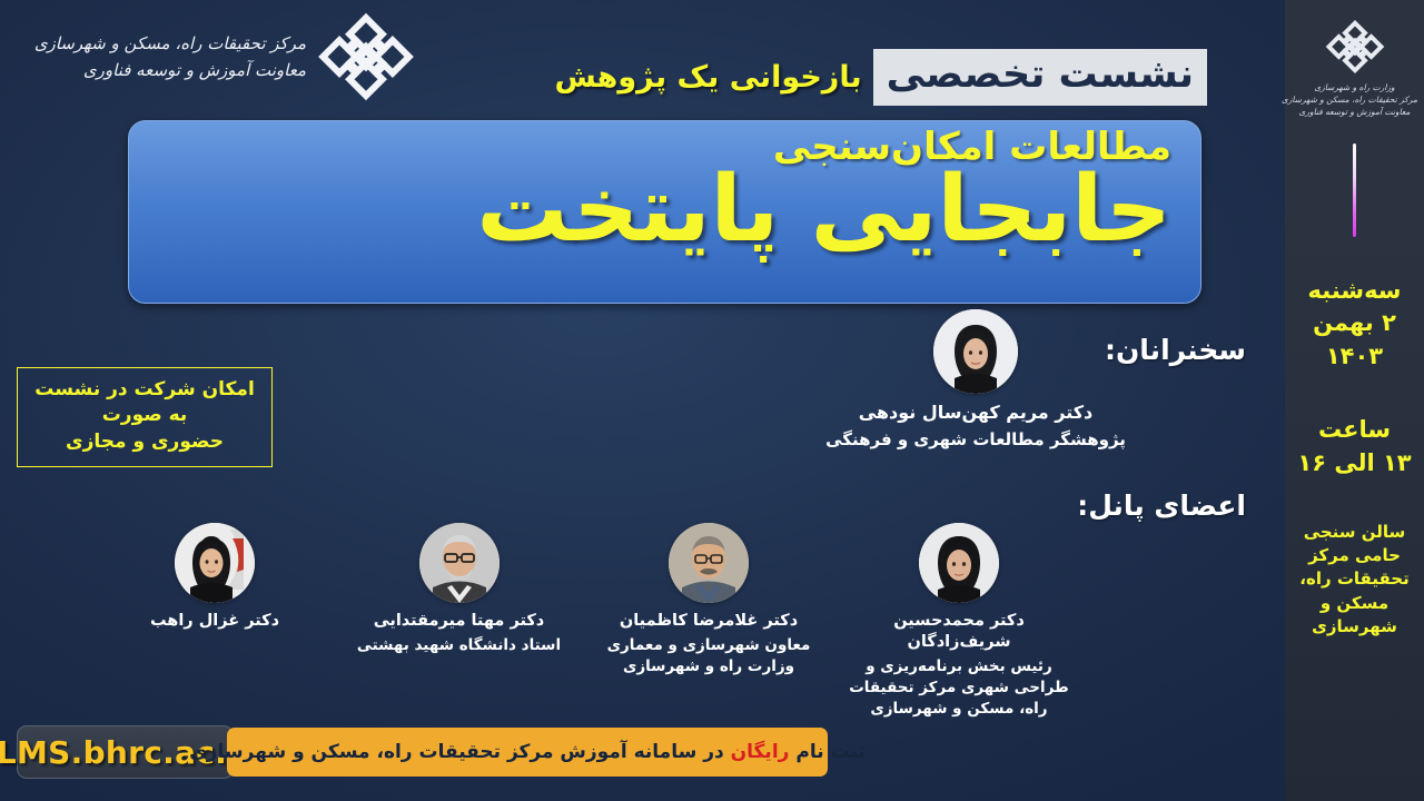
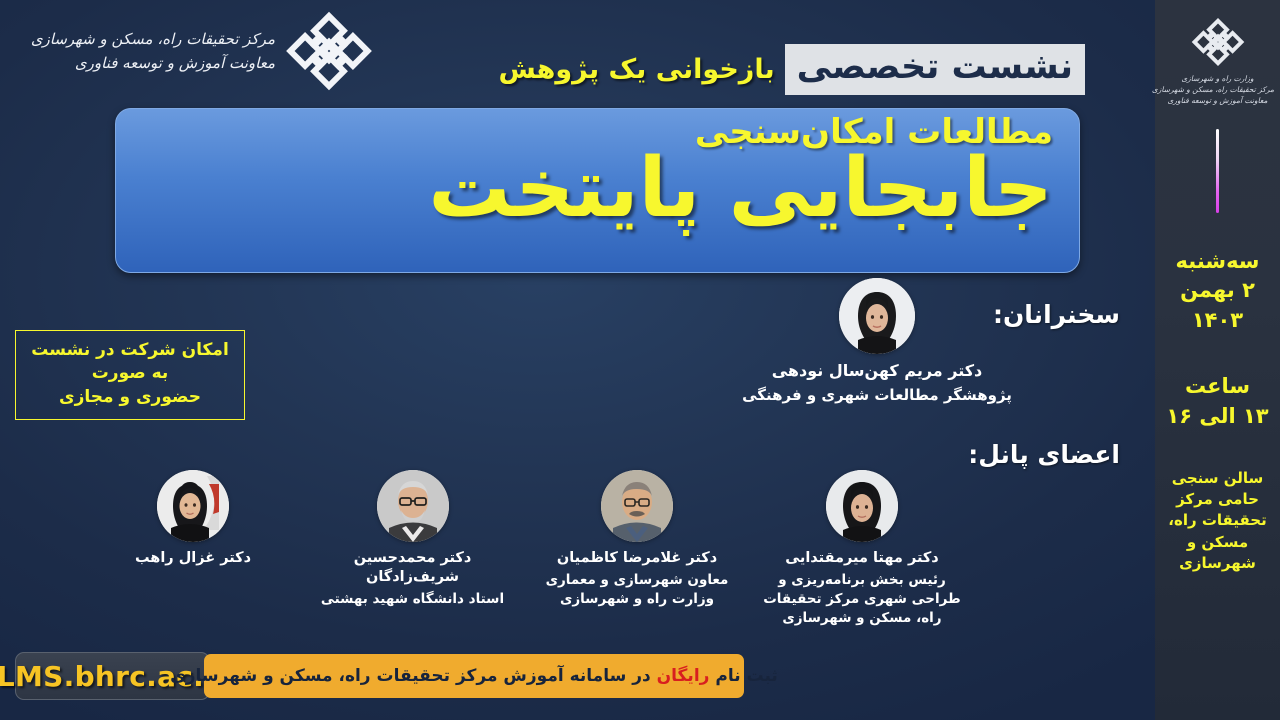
  وزارت راه و شهرسازی
  مرکز تحقیقات راه، مسکن و شهرسازی
  معاونت آموزش و توسعه فناوری
  سهشنبه
  ۲ بهمن
  ۱۴۰۳
  ساعت
  ۱۳ الی ۱۶
  سالن سنجی حامی مرکز تحقیقات راه، مسکن و شهرسازی
  مرکز تحقیقات راه، مسکن و شهرسازی
  معاونت آموزش و توسعه فناوری
  نشست تخصصی
  بازخوانی یک پژوهش
  مطالعات امکان‌سنجی
  جابجایی پایتخت
  امکان شرکت در نشست
  به صورت
  حضوری و مجازی
  سخنرانان:
  اعضای پانل:
  دکتر مریم کهن‌سال نودهی
  پژوهشگر مطالعات شهری و فرهنگی
- دکتر محمدحسین شریف‌زادگان
+ دکتر مهتا میرمقتدایی
  رئیس بخش برنامه‌ریزی و طراحی شهری مرکز تحقیقات راه، مسکن و شهرسازی
  دکتر غلامرضا کاظمیان
  معاون شهرسازی و معماری وزارت راه و شهرسازی
- دکتر مهتا میرمقتدایی
+ دکتر محمدحسین شریف‌زادگان
  استاد دانشگاه شهید بهشتی
  دکتر غزال راهب
  LMS.bhrc.ac.
  نام رایگان در سامانه آموزش مرکز تحقیقات راه، مسکن و شهرسازی
